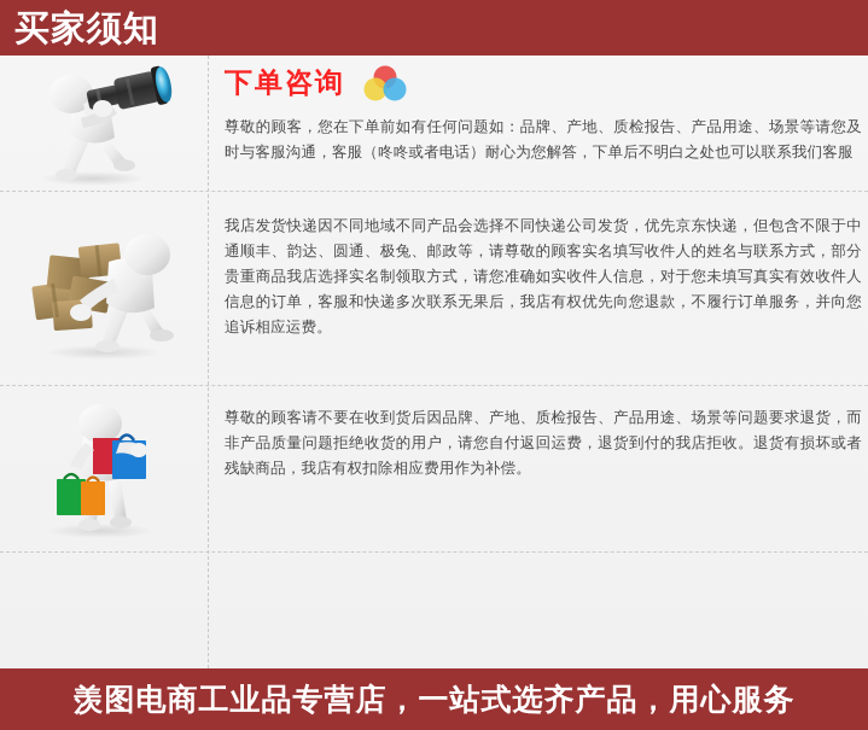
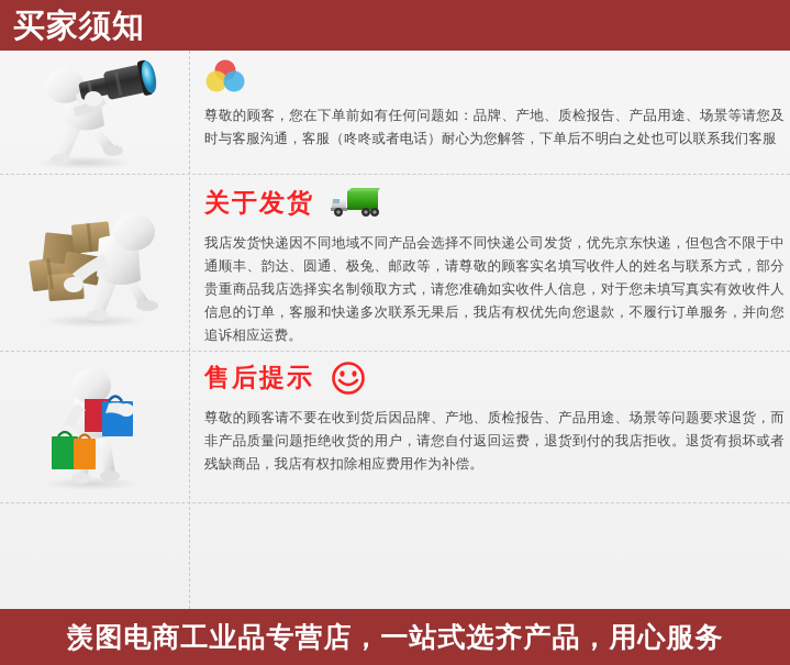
  买家须知
- 下单咨询
  尊敬的顾客，您在下单前如有任何问题如：品牌、产地、质检报告、产品用途、场景等请您及时与客服沟通，客服（咚咚或者电话）耐心为您解答，下单后不明白之处也可以联系我们客服
+ 关于发货
  我店发货快递因不同地域不同产品会选择不同快递公司发货，优先京东快递，但包含不限于中通顺丰、韵达、圆通、极兔、邮政等，请尊敬的顾客实名填写收件人的姓名与联系方式，部分贵重商品我店选择实名制领取方式，请您准确如实收件人信息，对于您未填写真实有效收件人信息的订单，客服和快递多次联系无果后，我店有权优先向您退款，不履行订单服务，并向您追诉相应运费。
+ 售后提示
  尊敬的顾客请不要在收到货后因品牌、产地、质检报告、产品用途、场景等问题要求退货，而非产品质量问题拒绝收货的用户，请您自付返回运费，退货到付的我店拒收。退货有损坏或者残缺商品，我店有权扣除相应费用作为补偿。
  羡图电商工业品专营店，一站式选齐产品，用心服务
